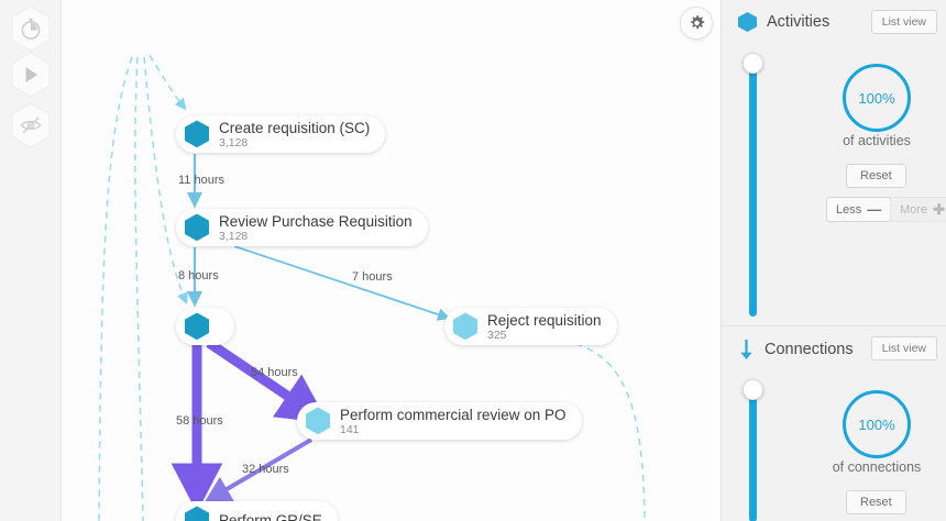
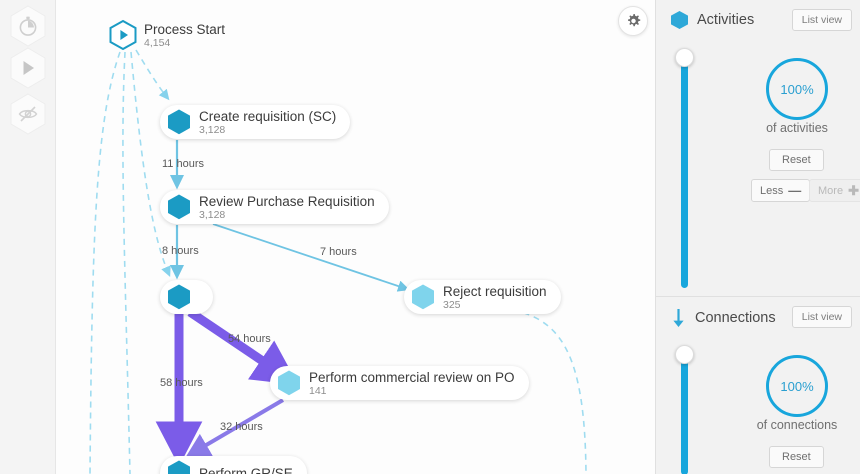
+ Process Start
+ 4,154
  Create requisition (SC)
  3,128
  Review Purchase Requisition
  3,128
  Reject requisition
  325
  Perform commercial review on PO
  141
  Perform GR/SE
  11 hours
  8 hours
  7 hours
  54 hours
  58 hours
  32 hours
  Activities
  List view
  100%
  of activities
  Reset
  Less
  —
  More
  ✚
  Connections
  List view
  100%
  of connections
  Reset
